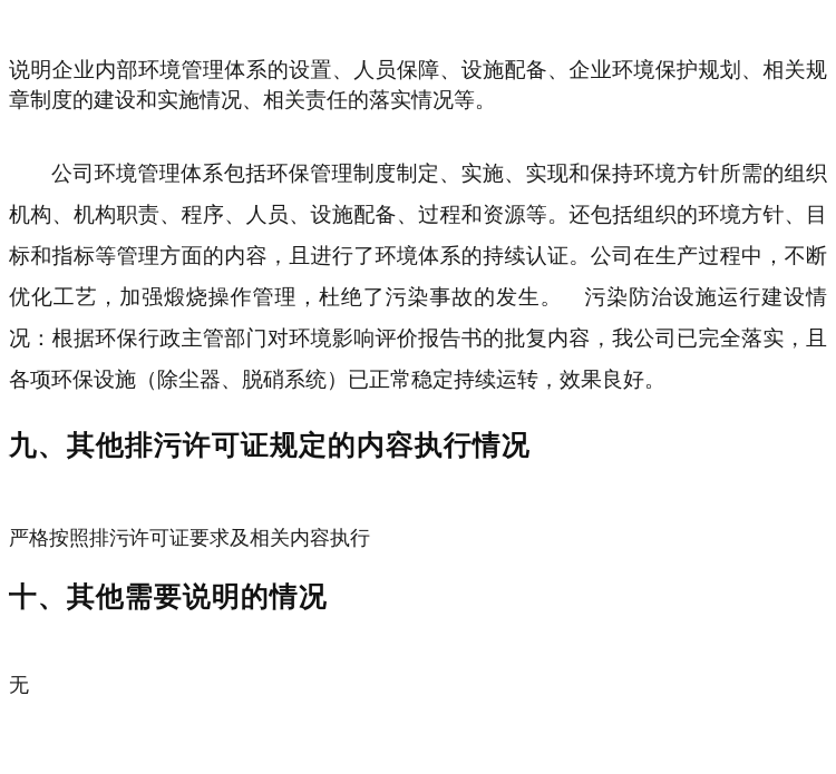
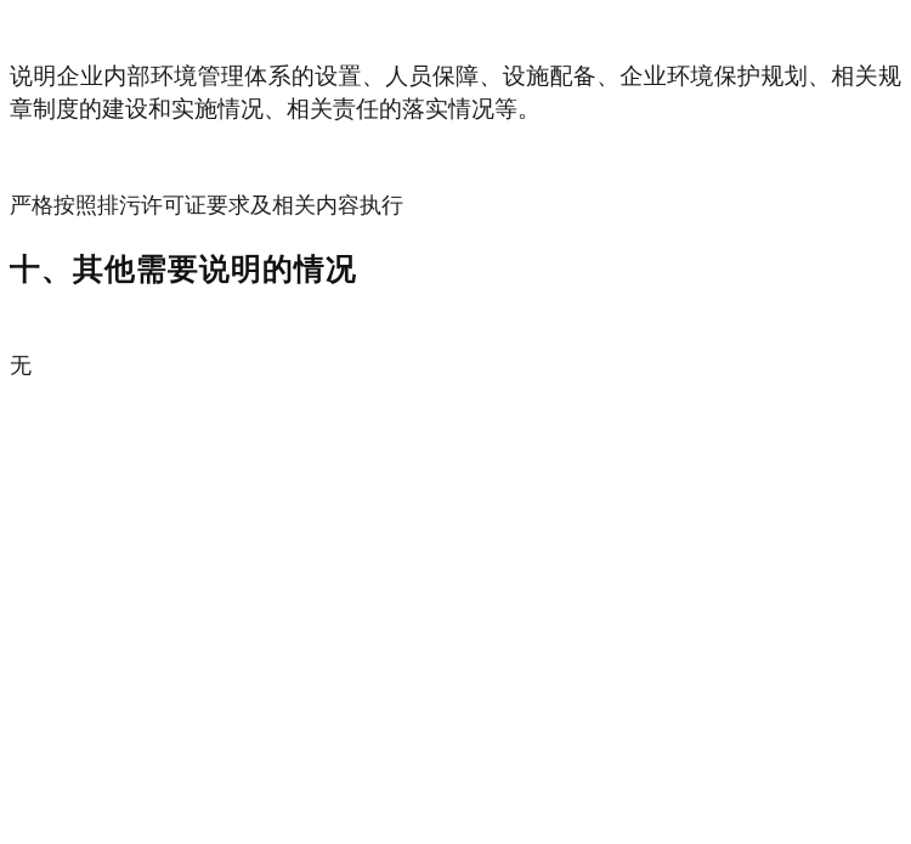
  说明企业内部环境管理体系的设置、人员保障、设施配备、企业环境保护规划、相关规章制度的建设和实施情况、相关责任的落实情况等。
- 公司环境管理体系包括环保管理制度制定、实施、实现和保持环境方针所需的组织机构、机构职责、程序、人员、设施配备、过程和资源等。还包括组织的环境方针、目标和指标等管理方面的内容，且进行了环境体系的持续认证。公司在生产过程中，不断优化工艺，加强煅烧操作管理，杜绝了污染事故的发生。 污染防治设施运行建设情况：根据环保行政主管部门对环境影响评价报告书的批复内容，我公司已完全落实，且各项环保设施（除尘器、脱硝系统）已正常稳定持续运转，效果良好。
- 九、其他排污许可证规定的内容执行情况
  严格按照排污许可证要求及相关内容执行
  十、其他需要说明的情况
  无
